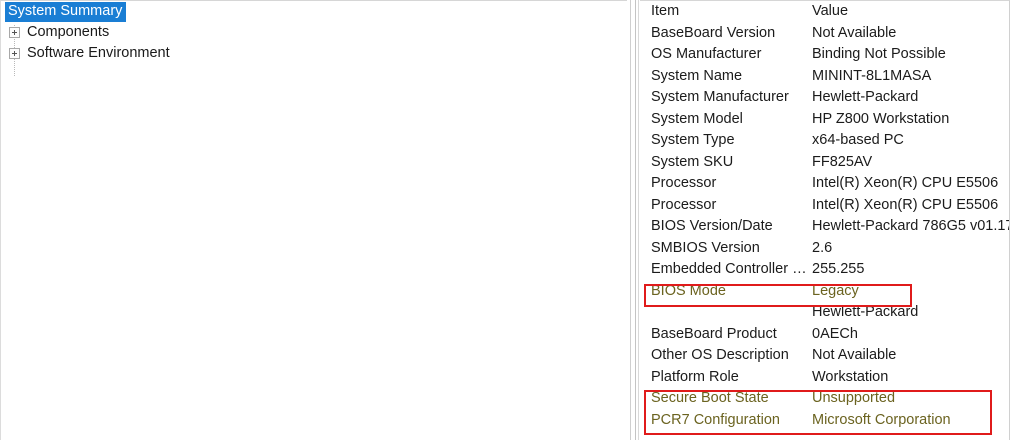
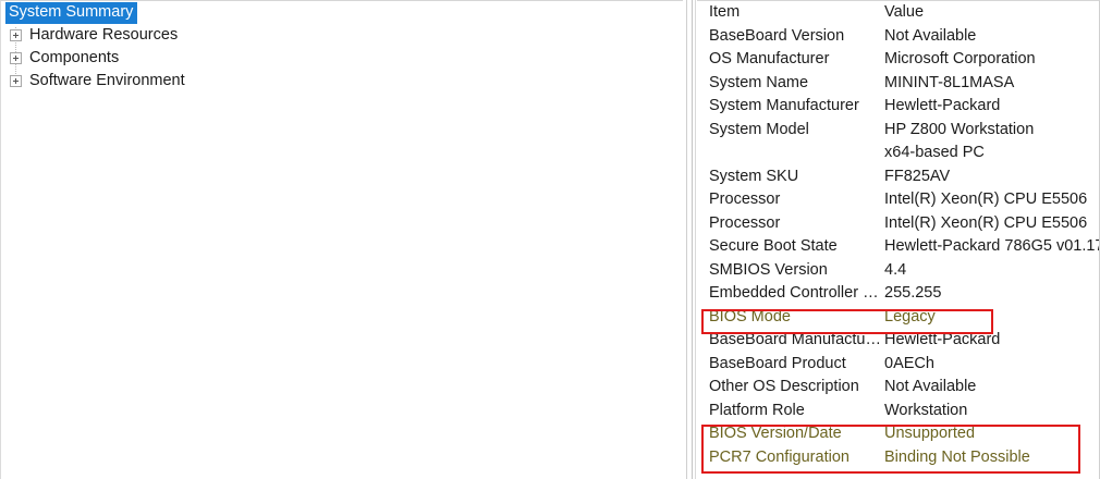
  System Summary
+ Hardware Resources
  Components
  Software Environment
  Item
  Value
  BaseBoard Version
  Not Available
  OS Manufacturer
- Binding Not Possible
+ Microsoft Corporation
  System Name
  MININT-8L1MASA
  System Manufacturer
  Hewlett-Packard
  System Model
  HP Z800 Workstation
- System Type
  x64-based PC
  System SKU
  FF825AV
  Processor
  Intel(R) Xeon(R) CPU E5506
  Processor
  Intel(R) Xeon(R) CPU E5506
- BIOS Version/Date
+ Secure Boot State
  Hewlett-Packard 786G5 v01.1
  SMBIOS Version
- 2.6
+ 4.4
  Embedded Controller V...
  255.255
  BIOS Mode
  Legacy
+ BaseBoard Manufacturer
  Hewlett-Packard
  BaseBoard Product
  0AECh
  Other OS Description
  Not Available
  Platform Role
  Workstation
- Secure Boot State
+ BIOS Version/Date
  Unsupported
  PCR7 Configuration
- Microsoft Corporation
+ Binding Not Possible
